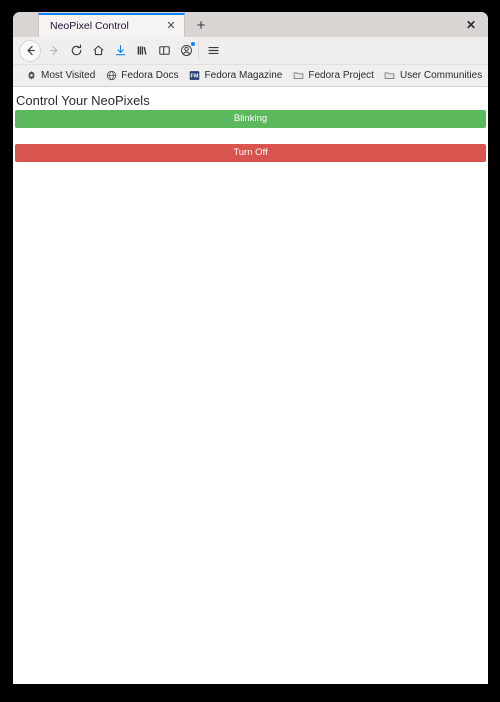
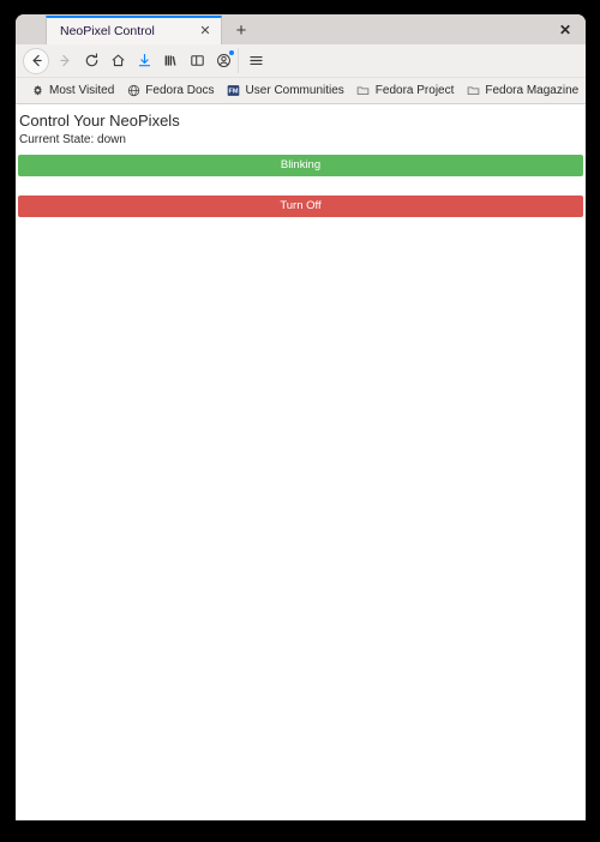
  NeoPixel Control
  ✕
  +
  ✕
  Most Visited
  Fedora Docs
- Fedora Magazine
+ User Communities
  Fedora Project
- User Communities
+ Fedora Magazine
  Control Your NeoPixels
+ Current State: down
  Blinking
  Turn Off
